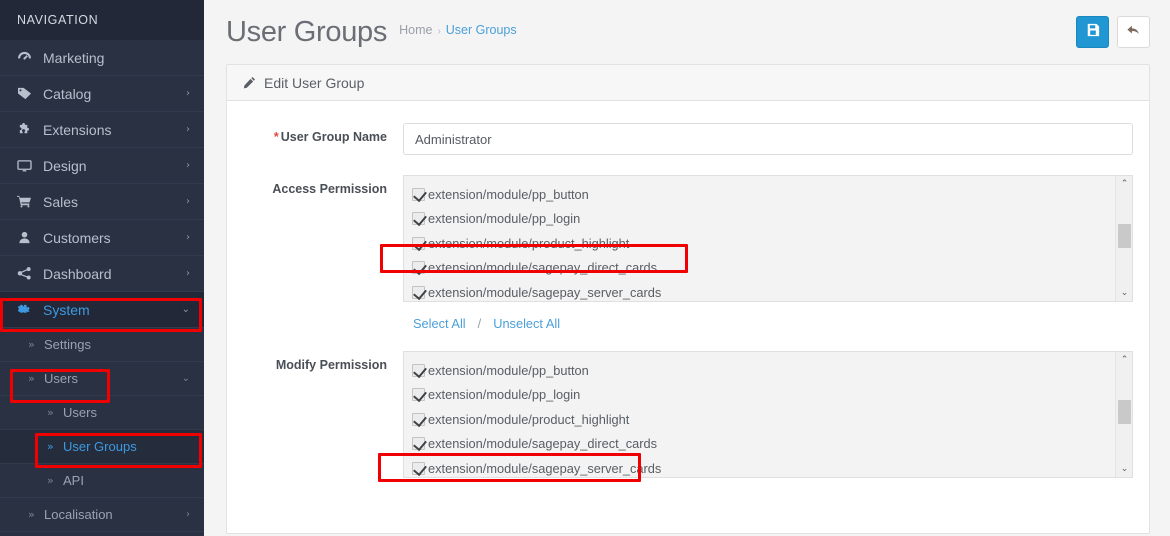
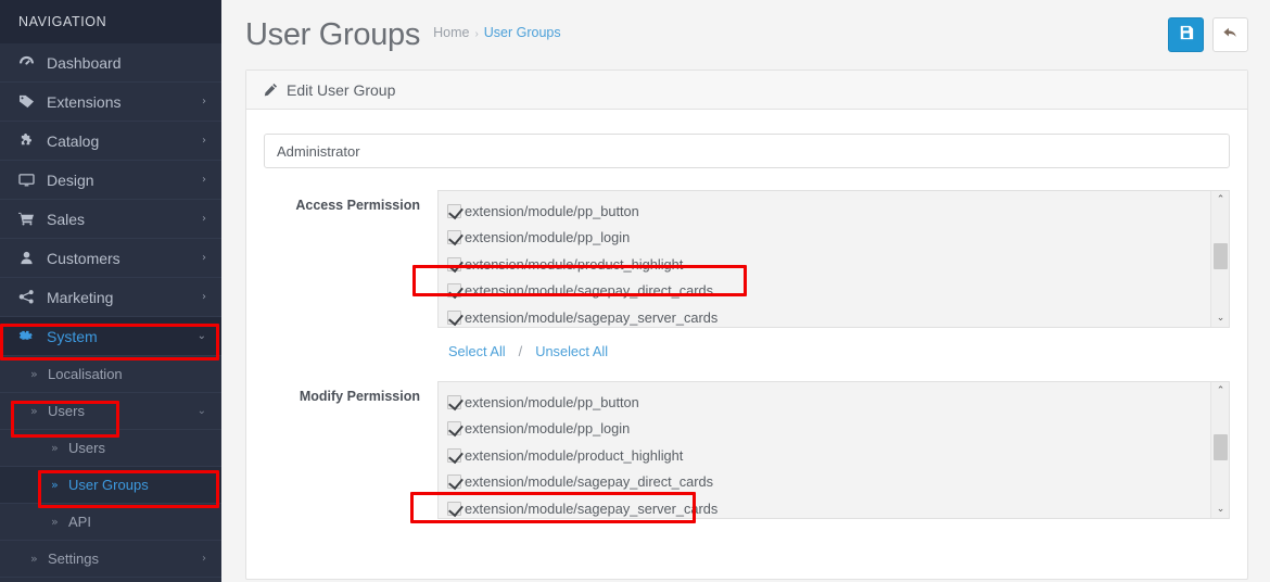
  NAVIGATION
- Marketing
+ Dashboard
- Catalog
+ Extensions
  ›
- Extensions
+ Catalog
  ›
  Design
  ›
  Sales
  ›
  Customers
  ›
- Dashboard
+ Marketing
  ›
  System
  ⌄
  »
- Settings
+ Localisation
  »
  Users
  ⌄
  »
  Users
  »
  User Groups
  »
  API
  »
- Localisation
+ Settings
  ›
  User Groups
  Home
  ›
  User Groups
  Edit User Group
- * User Group Name
  Administrator
  Access Permission
  extension/module/pp_button
  extension/module/pp_login
  extension/module/product_highlight
  extension/module/sagepay_direct_cards
  extension/module/sagepay_server_cards
  ⌃
  ⌄
  Select All
  /
  Unselect All
  Modify Permission
  extension/module/pp_button
  extension/module/pp_login
  extension/module/product_highlight
  extension/module/sagepay_direct_cards
  extension/module/sagepay_server_cards
  ⌃
  ⌄
